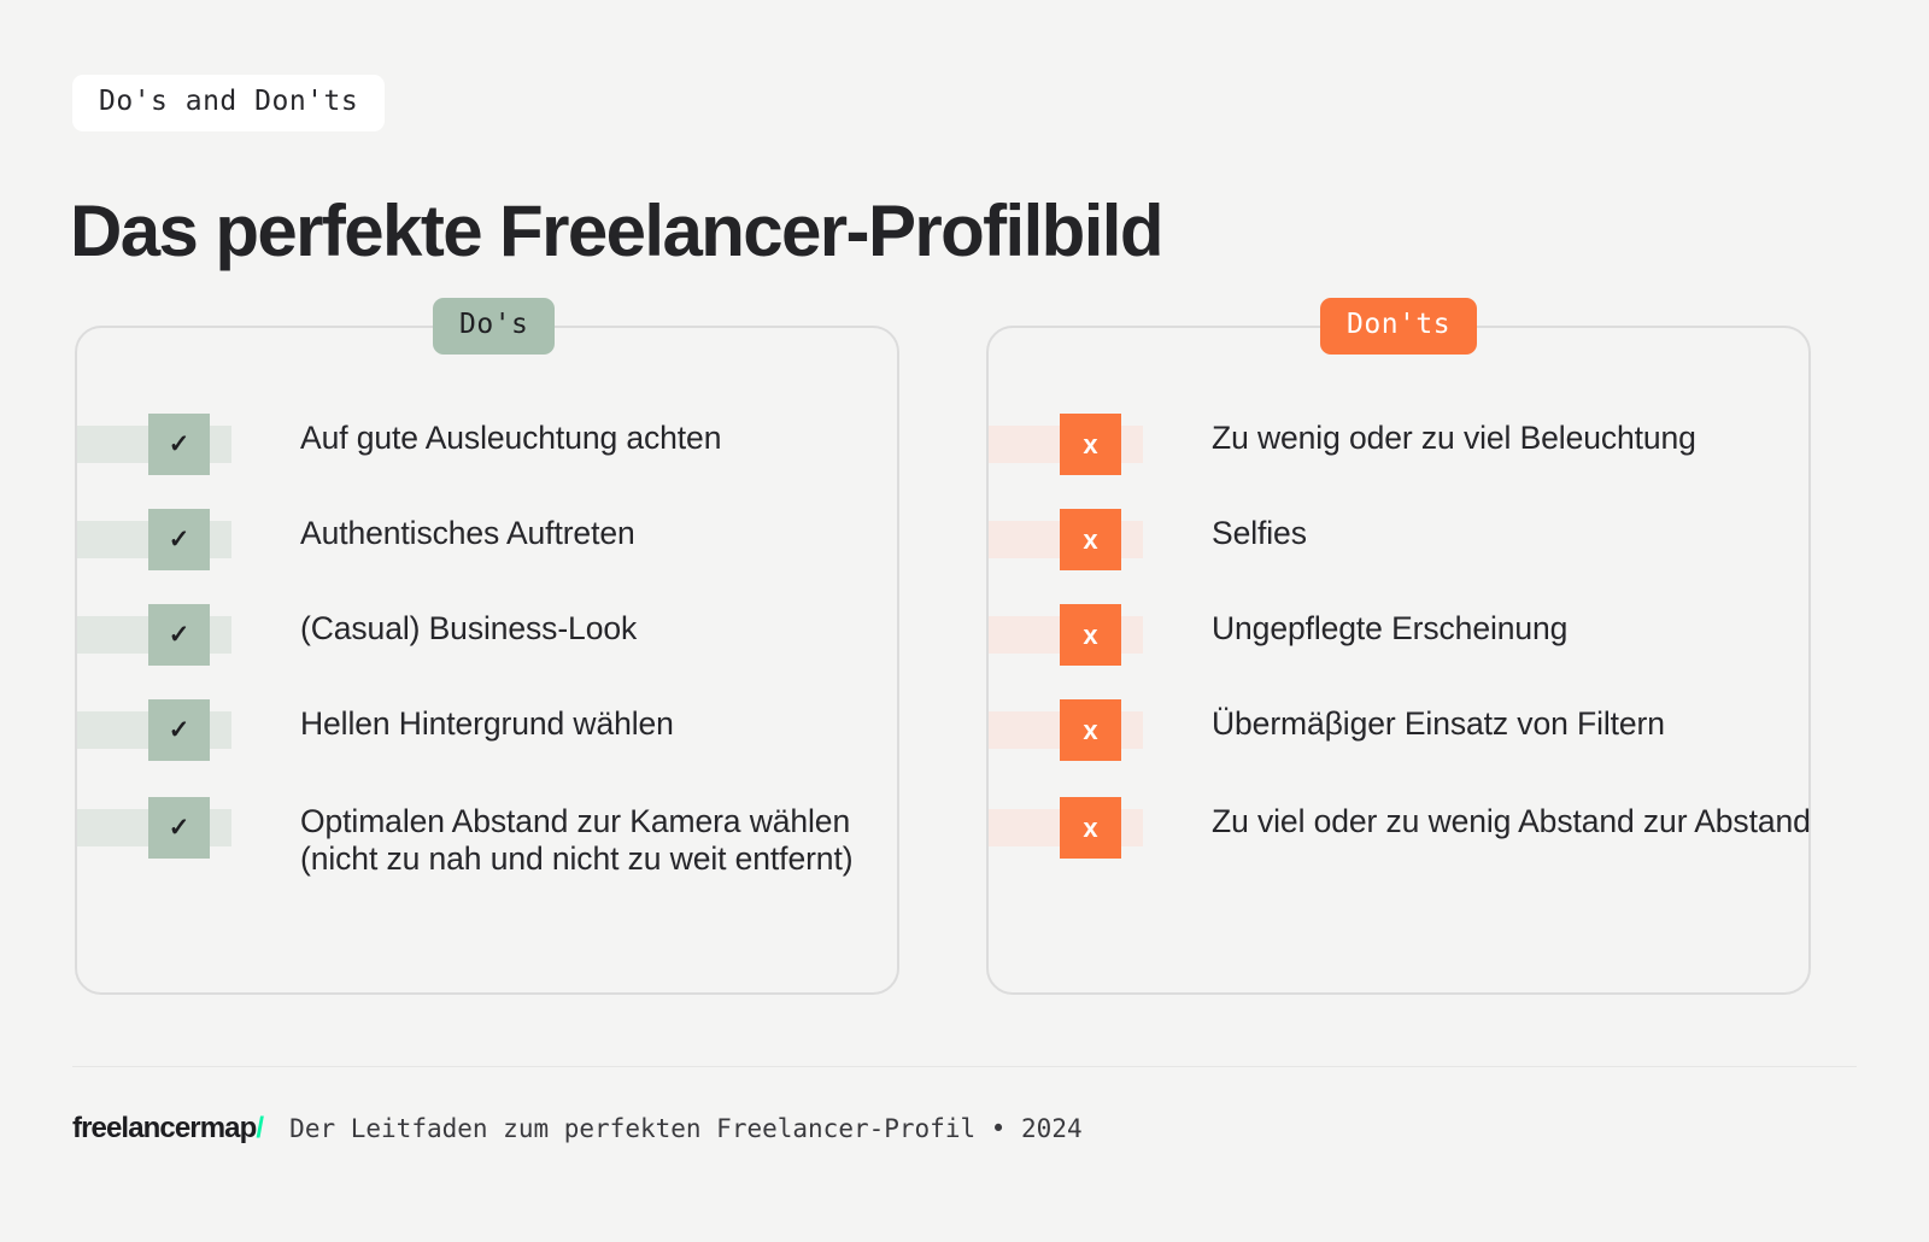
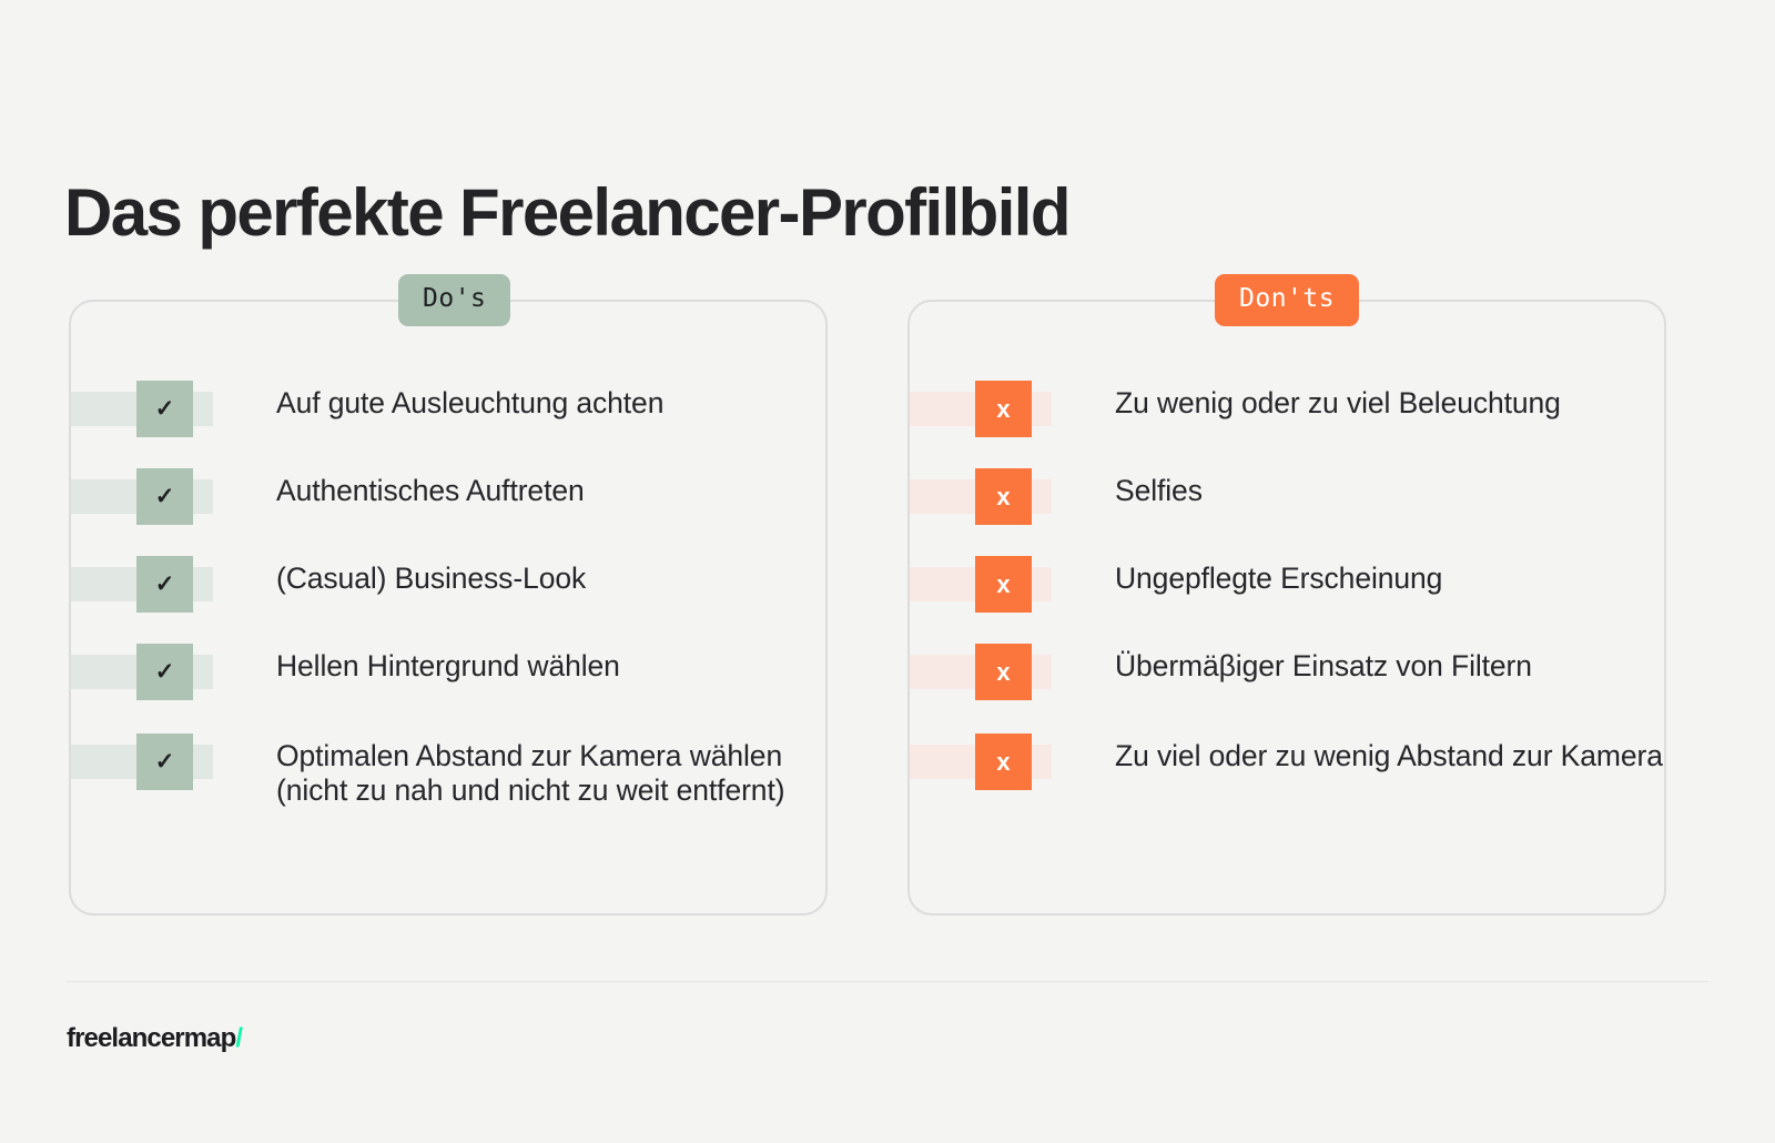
- Do's and Don'ts
  Das perfekte Freelancer-Profilbild
  ✓
  Auf gute Ausleuchtung achten
  ✓
  Authentisches Auftreten
  ✓
  (Casual) Business-Look
  ✓
  Hellen Hintergrund wählen
  ✓
  Optimalen Abstand zur Kamera wählen (nicht zu nah und nicht zu weit entfernt)
  Do's
  x
  Zu wenig oder zu viel Beleuchtung
  x
  Selfies
  x
  Ungepflegte Erscheinung
  x
  Übermäβiger Einsatz von Filtern
  x
- Zu viel oder zu wenig Abstand zur Abstand
+ Zu viel oder zu wenig Abstand zur Kamera
  Don'ts
  freelancermap/
- Der Leitfaden zum perfekten Freelancer-Profil • 2024
